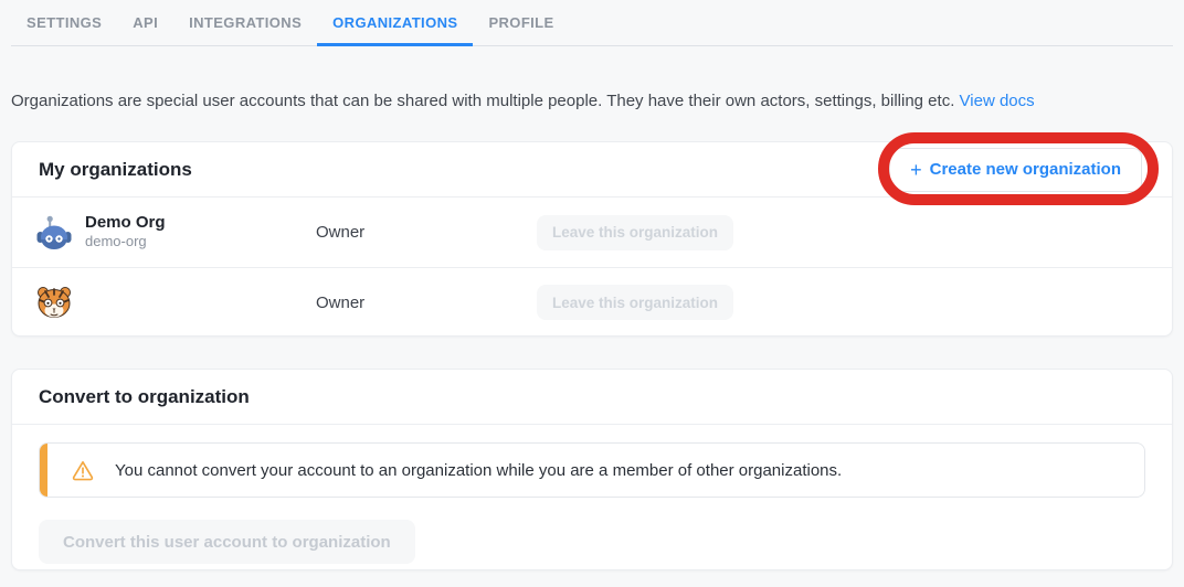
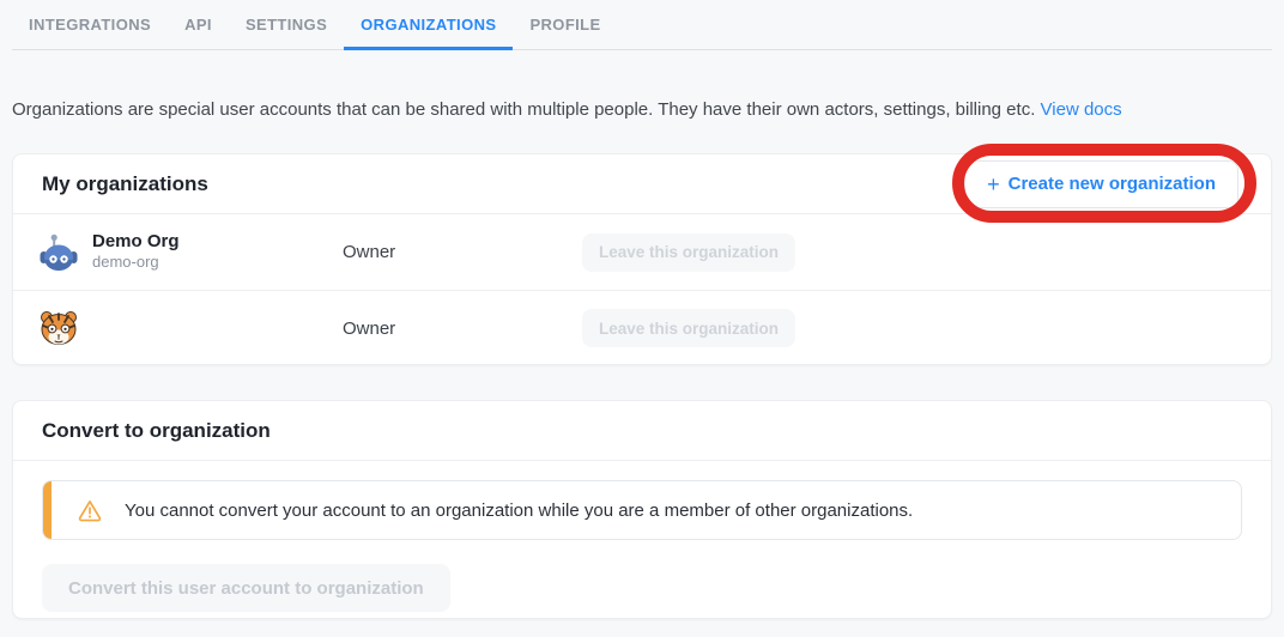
- SETTINGS
+ INTEGRATIONS
  API
- INTEGRATIONS
+ SETTINGS
  ORGANIZATIONS
  PROFILE
  Organizations are special user accounts that can be shared with multiple people. They have their own actors, settings, billing etc. View docs
  My organizations
  +
  Create new organization
  Demo Org
  demo-org
  Owner
  Leave this organization
  Owner
  Leave this organization
  Convert to organization
  You cannot convert your account to an organization while you are a member of other organizations.
  Convert this user account to organization
